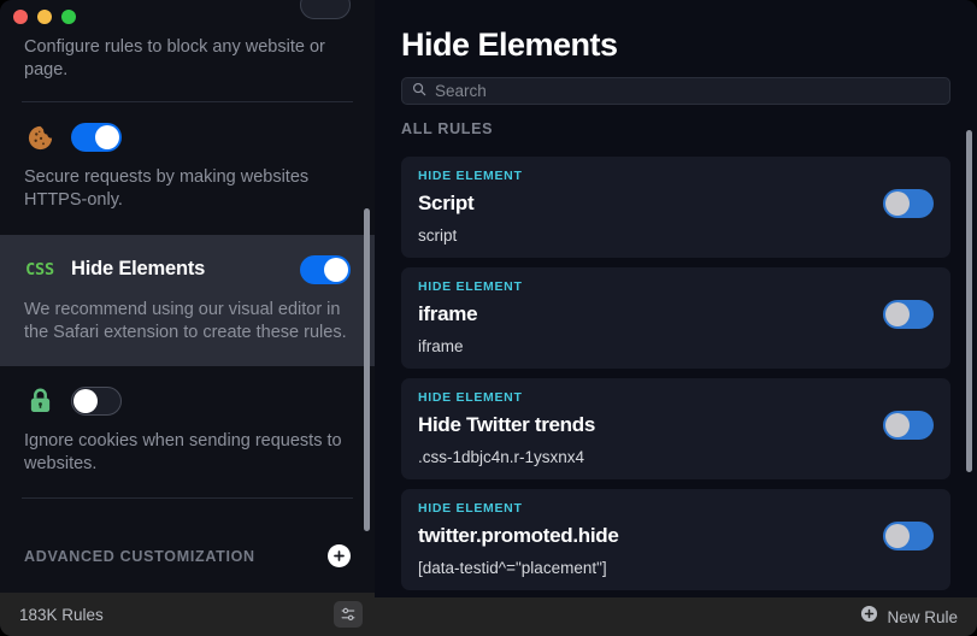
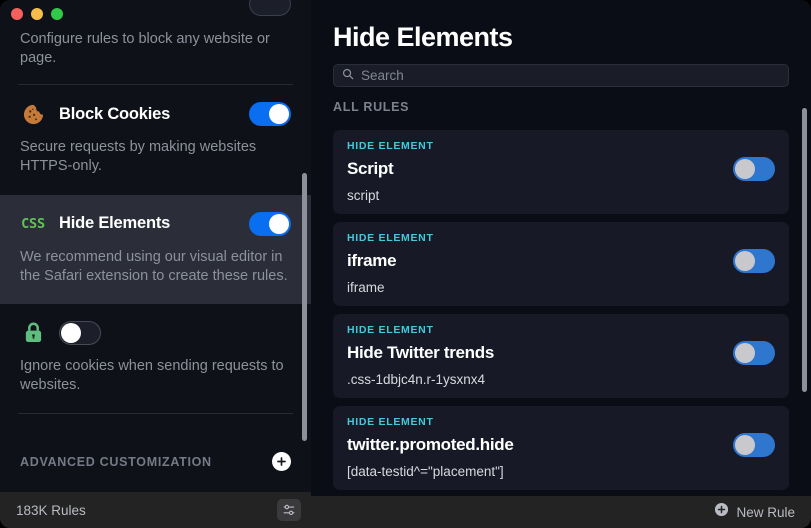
  Configure rules to block any website or page.
+ Block Cookies
  Secure requests by making websites HTTPS-only.
  CSS
  Hide Elements
  We recommend using our visual editor in the Safari extension to create these rules.
  Ignore cookies when sending requests to websites.
  ADVANCED CUSTOMIZATION
  183K Rules
  Hide Elements
  Search
  ALL RULES
  HIDE ELEMENT
  Script
  script
  HIDE ELEMENT
  iframe
  iframe
  HIDE ELEMENT
  Hide Twitter trends
  .css-1dbjc4n.r-1ysxnx4
  HIDE ELEMENT
  twitter.promoted.hide
  [data-testid^="placement"]
  New Rule
